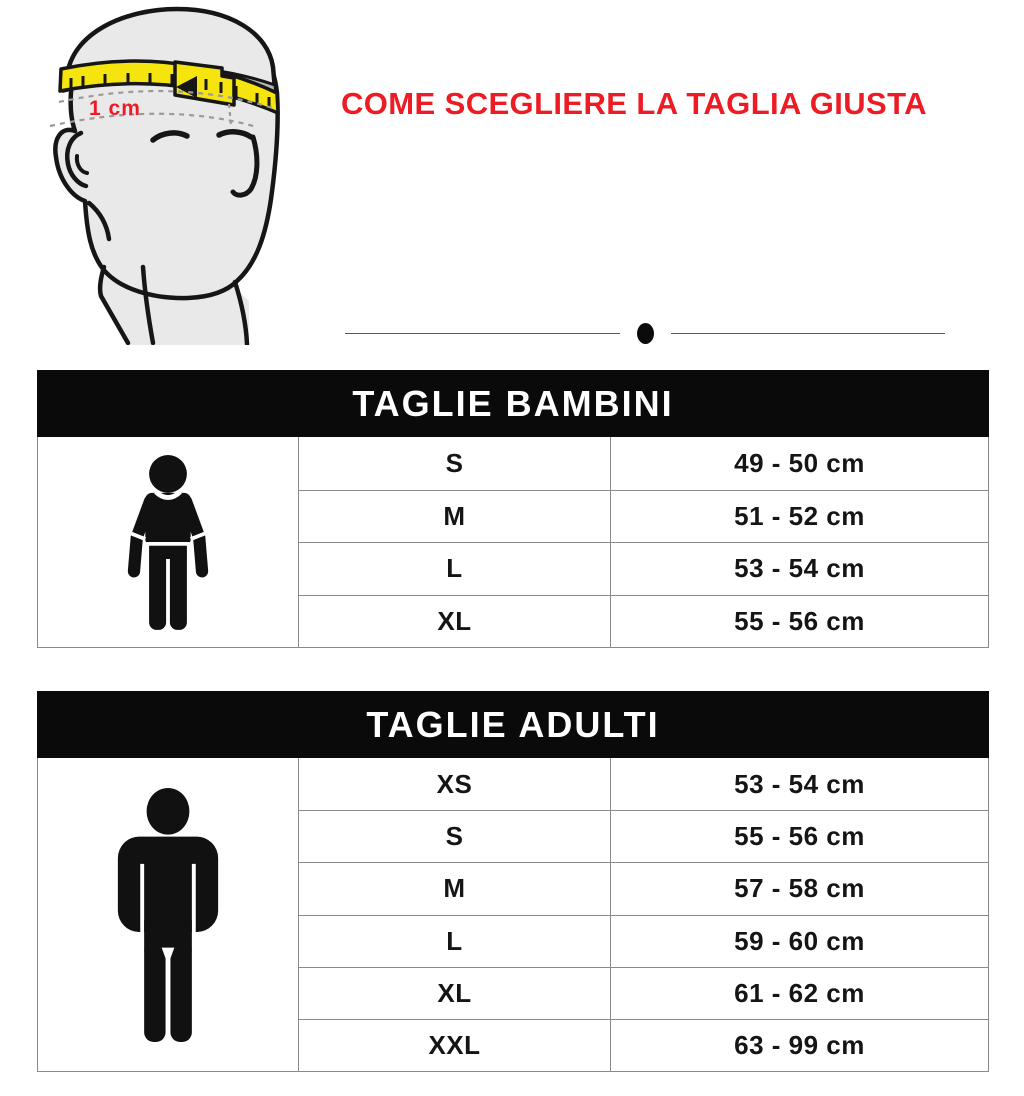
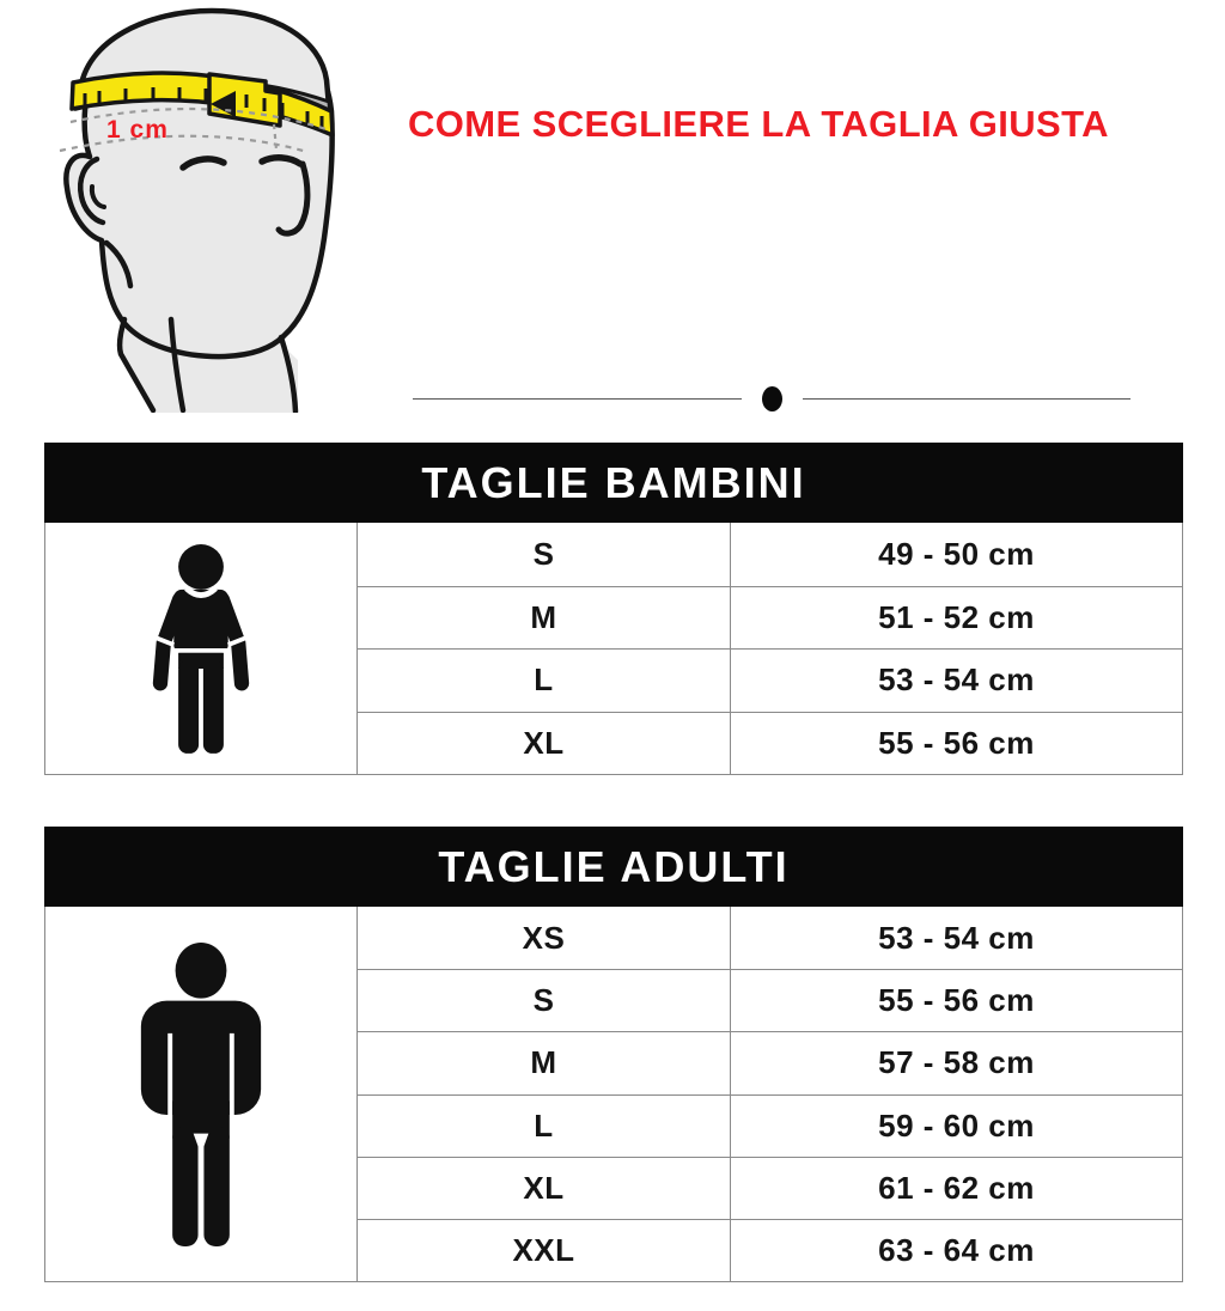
  1 cm
  COME SCEGLIERE LA TAGLIA GIUSTA
  TAGLIE BAMBINI
  S
  49 - 50 cm
  M
  51 - 52 cm
  L
  53 - 54 cm
  XL
  55 - 56 cm
  TAGLIE ADULTI
  XS
  53 - 54 cm
  S
  55 - 56 cm
  M
  57 - 58 cm
  L
  59 - 60 cm
  XL
  61 - 62 cm
  XXL
- 63 - 99 cm
+ 63 - 64 cm
